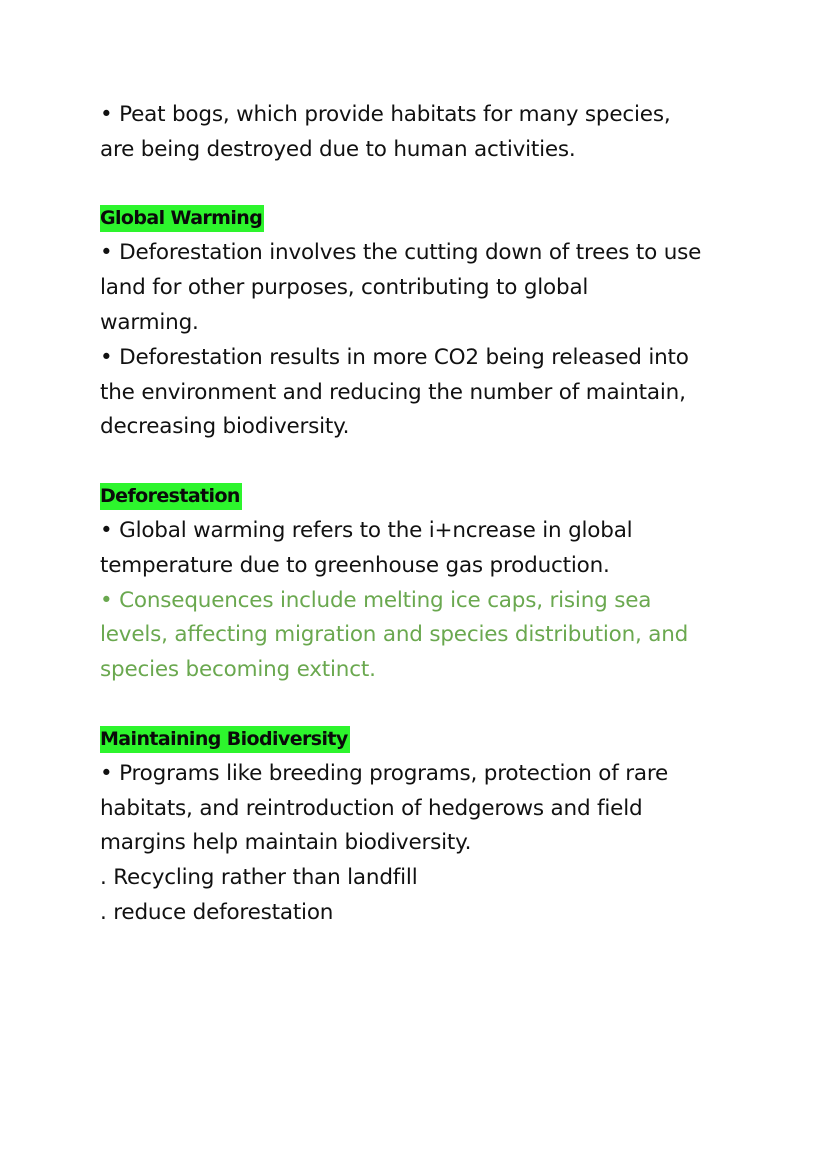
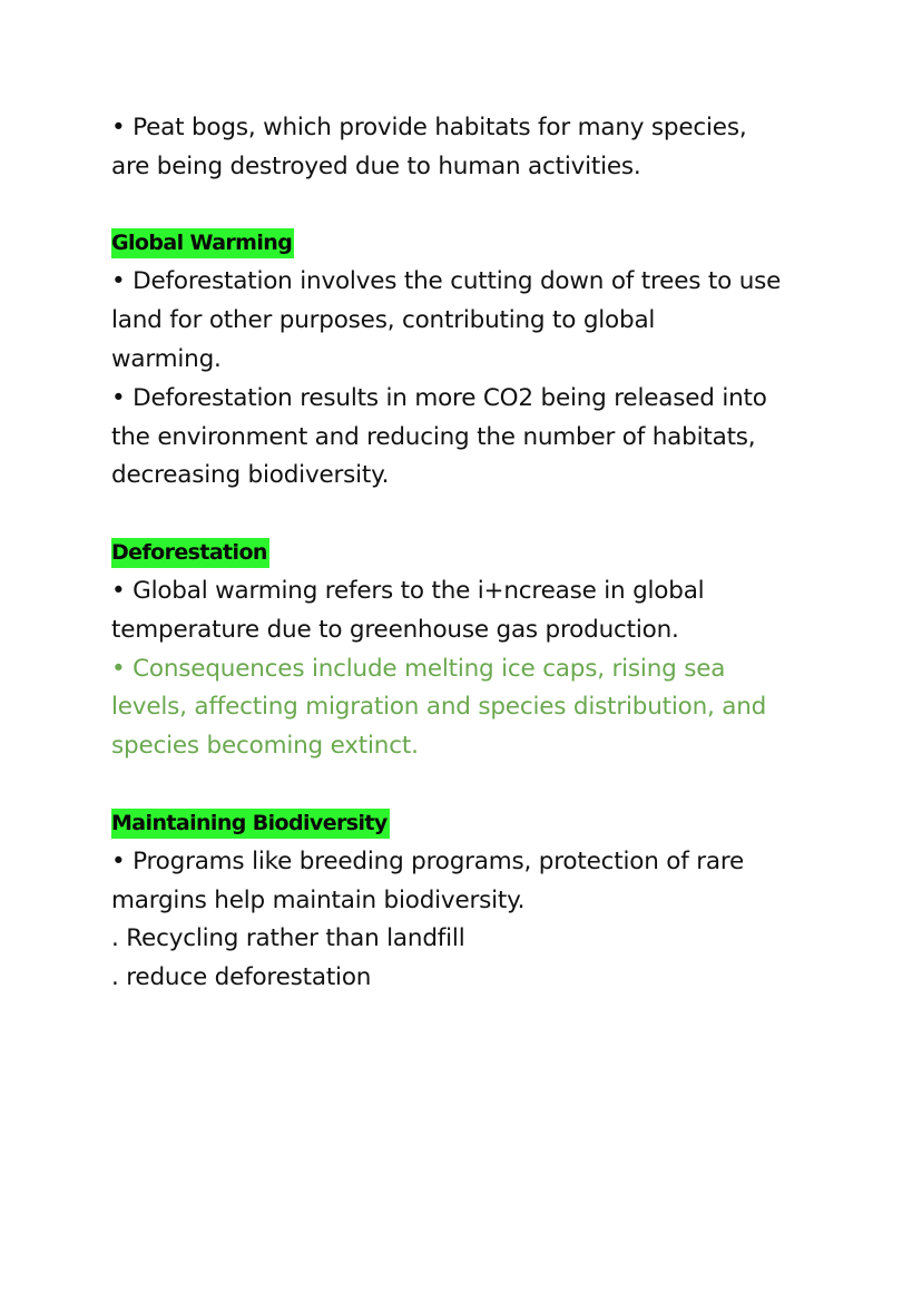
  • Peat bogs, which provide habitats for many species,
  are being destroyed due to human activities.
  Global Warming
  • Deforestation involves the cutting down of trees to use
  land for other purposes, contributing to global
  warming.
  • Deforestation results in more CO2 being released into
- the environment and reducing the number of maintain,
+ the environment and reducing the number of habitats,
  decreasing biodiversity.
  Deforestation
  • Global warming refers to the i+ncrease in global
  temperature due to greenhouse gas production.
  • Consequences include melting ice caps, rising sea
  levels, affecting migration and species distribution, and
  species becoming extinct.
  Maintaining Biodiversity
  • Programs like breeding programs, protection of rare
- habitats, and reintroduction of hedgerows and field
  margins help maintain biodiversity.
  . Recycling rather than landfill
  . reduce deforestation
